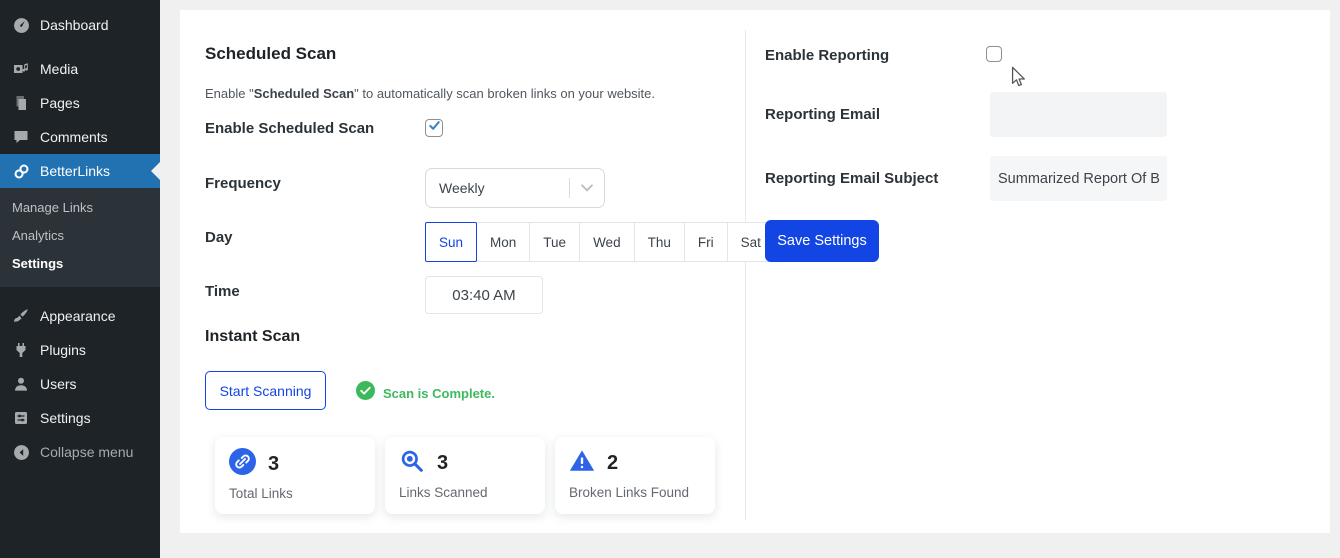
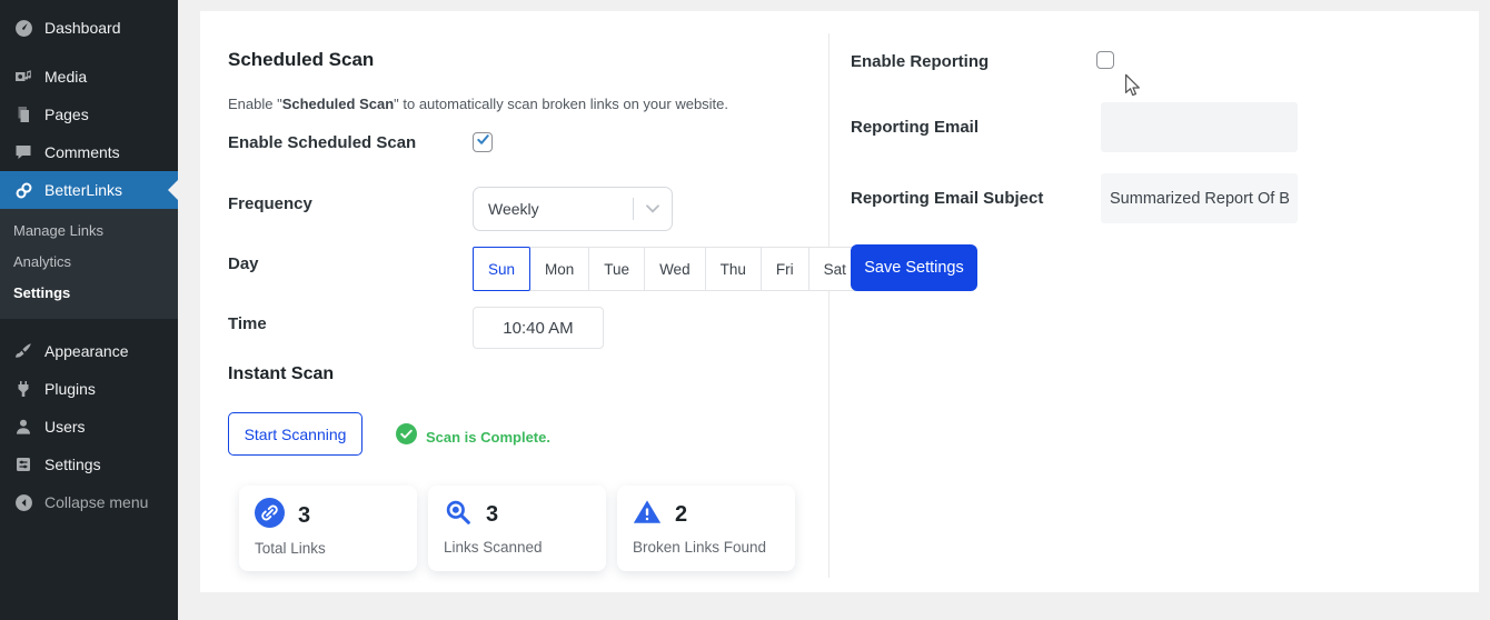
  Dashboard
  Media
  Pages
  Comments
  BetterLinks
  Manage Links
  Analytics
  Settings
  Appearance
  Plugins
  Users
  Settings
  Collapse menu
  Scheduled Scan
  Enable "Scheduled Scan" to automatically scan broken links on your website.
  Enable Scheduled Scan
  Frequency
  Weekly
  Day
  Sun
  Mon
  Tue
  Wed
  Thu
  Fri
  Sat
  Time
- 03:40 AM
+ 10:40 AM
  Instant Scan
  Start Scanning
  Scan is Complete.
  3
  Total Links
  3
  Links Scanned
  2
  Broken Links Found
  Enable Reporting
  Reporting Email
  Reporting Email Subject
  Summarized Report Of B
  Save Settings
